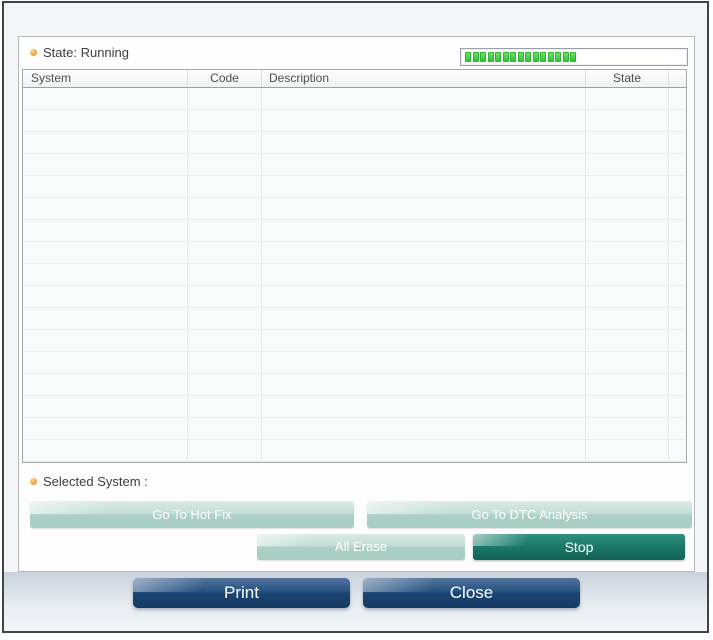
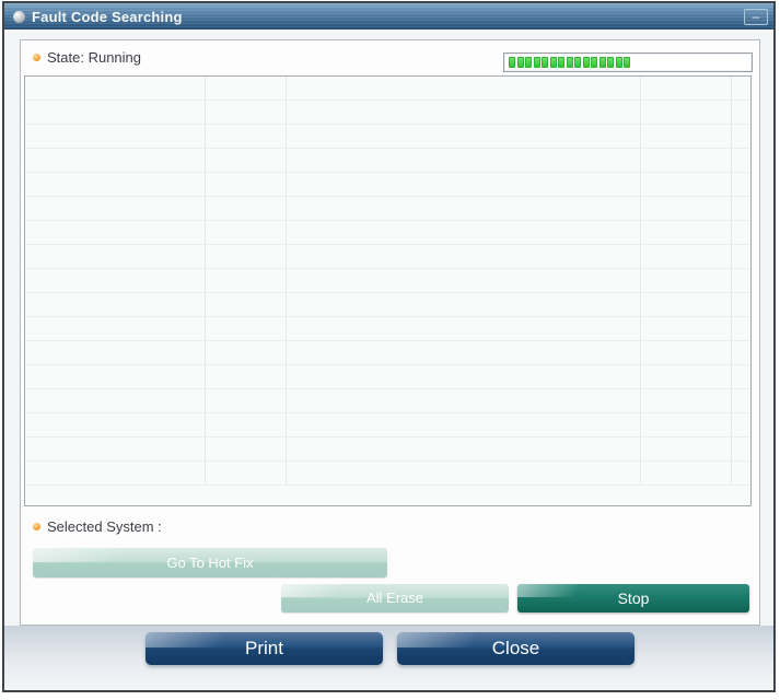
+ Fault Code Searching
+ –
  State: Running
- System
- Code
- Description
- State
  Selected System :
  Go To Hot Fix
- Go To DTC Analysis
  All Erase
  Stop
  Print
  Close
